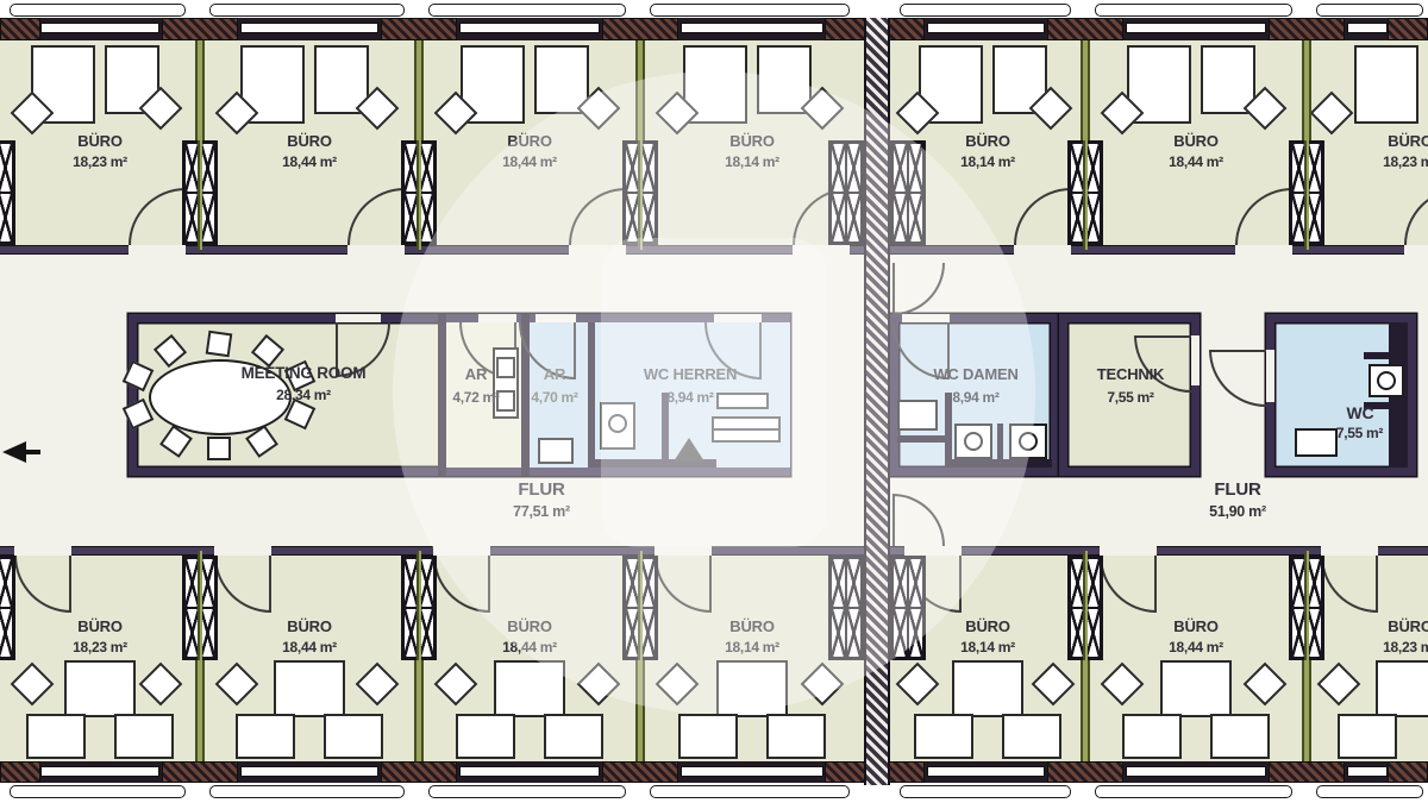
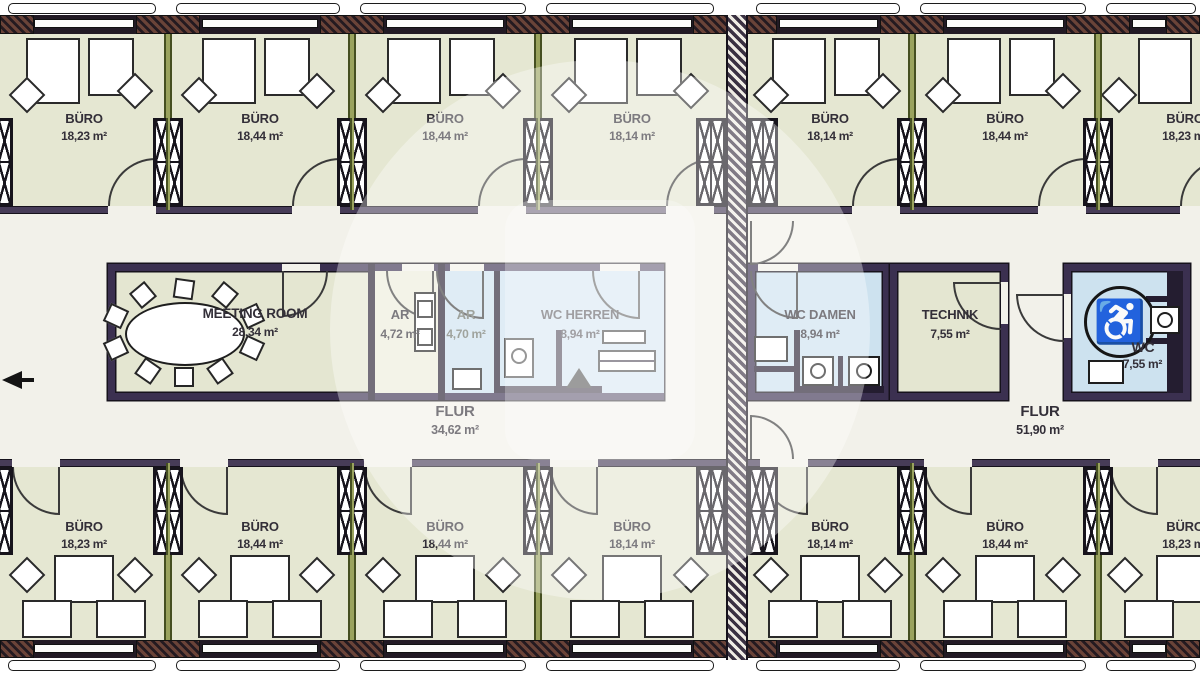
  BÜRO
  18,23 m²
  BÜRO
  18,44 m²
  BÜRO
  18,44 m²
  BÜRO
  18,14 m²
  BÜRO
  18,14 m²
  BÜRO
  18,44 m²
  BÜRO
  18,23 m
+ ♿
  MEETING ROOM
  28,34 m²
  AR
  4,72 m²
  AR
  4,70 m²
  WC HERREN
  8,94 m²
  WC DAMEN
  8,94 m²
  TECHNIK
  7,55 m²
  WC
  7,55 m²
  FLUR
- 77,51 m²
+ 34,62 m²
  FLUR
  51,90 m²
  BÜRO
  18,23 m²
  BÜRO
  18,44 m²
  BÜRO
  18,44 m²
  BÜRO
  18,14 m²
  BÜRO
  18,14 m²
  BÜRO
  18,44 m²
  BÜRO
  18,23 m
